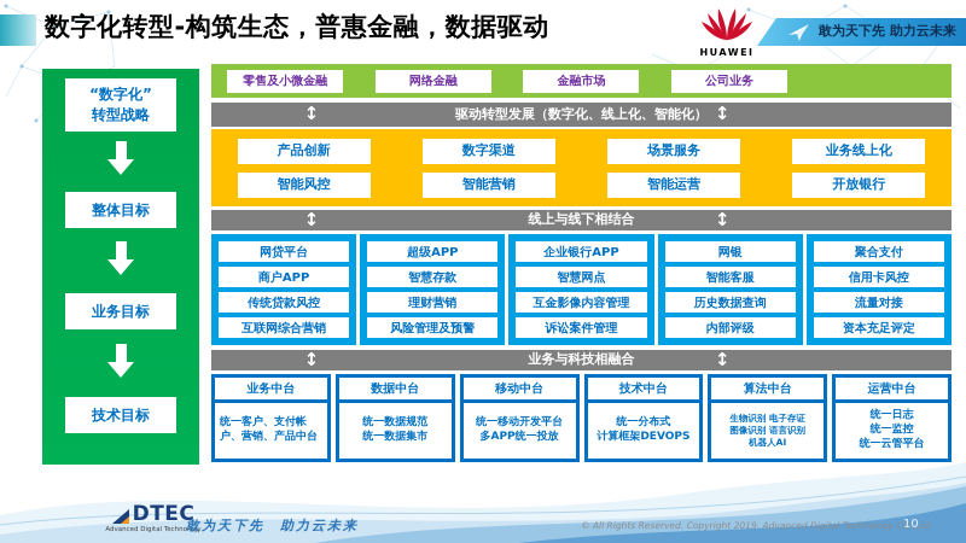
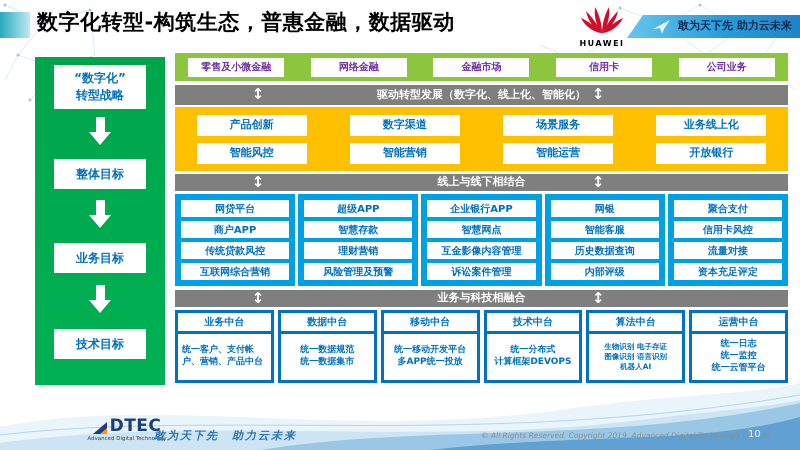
  数字化转型-构筑生态，普惠金融，数据驱动
  HUAWEI
  敢为天下先 助力云未来
  “数字化”
  转型战略
  整体目标
  业务目标
  技术目标
  零售及小微金融
  网络金融
  金融市场
+ 信用卡
  公司业务
  驱动转型发展（数字化、线上化、智能化）
  产品创新
  数字渠道
  场景服务
  业务线上化
  智能风控
  智能营销
  智能运营
  开放银行
  线上与线下相结合
  网贷平台
  商户APP
  传统贷款风控
  互联网综合营销
  超级APP
  智慧存款
  理财营销
  风险管理及预警
  企业银行APP
  智慧网点
  互金影像内容管理
  诉讼案件管理
  网银
  智能客服
  历史数据查询
  内部评级
  聚合支付
  信用卡风控
  流量对接
  资本充足评定
  业务与科技相融合
  业务中台
  统一客户、支付帐户、营销、产品中台
  数据中台
  统一数据规范
  统一数据集市
  移动中台
  统一移动开发平台
  多APP统一投放
  技术中台
  统一分布式
  计算框架DEVOPS
  算法中台
  生物识别 电子存证
  图像识别 语言识别
  机器人AI
  运营中台
  统一日志
  统一监控
  统一云管平台
  DTEC
  敢为天下先 助力云未来
  © All Rights Reserved. Copyright 2019. Advanced Digital Technology CO.,Ltd
  10
